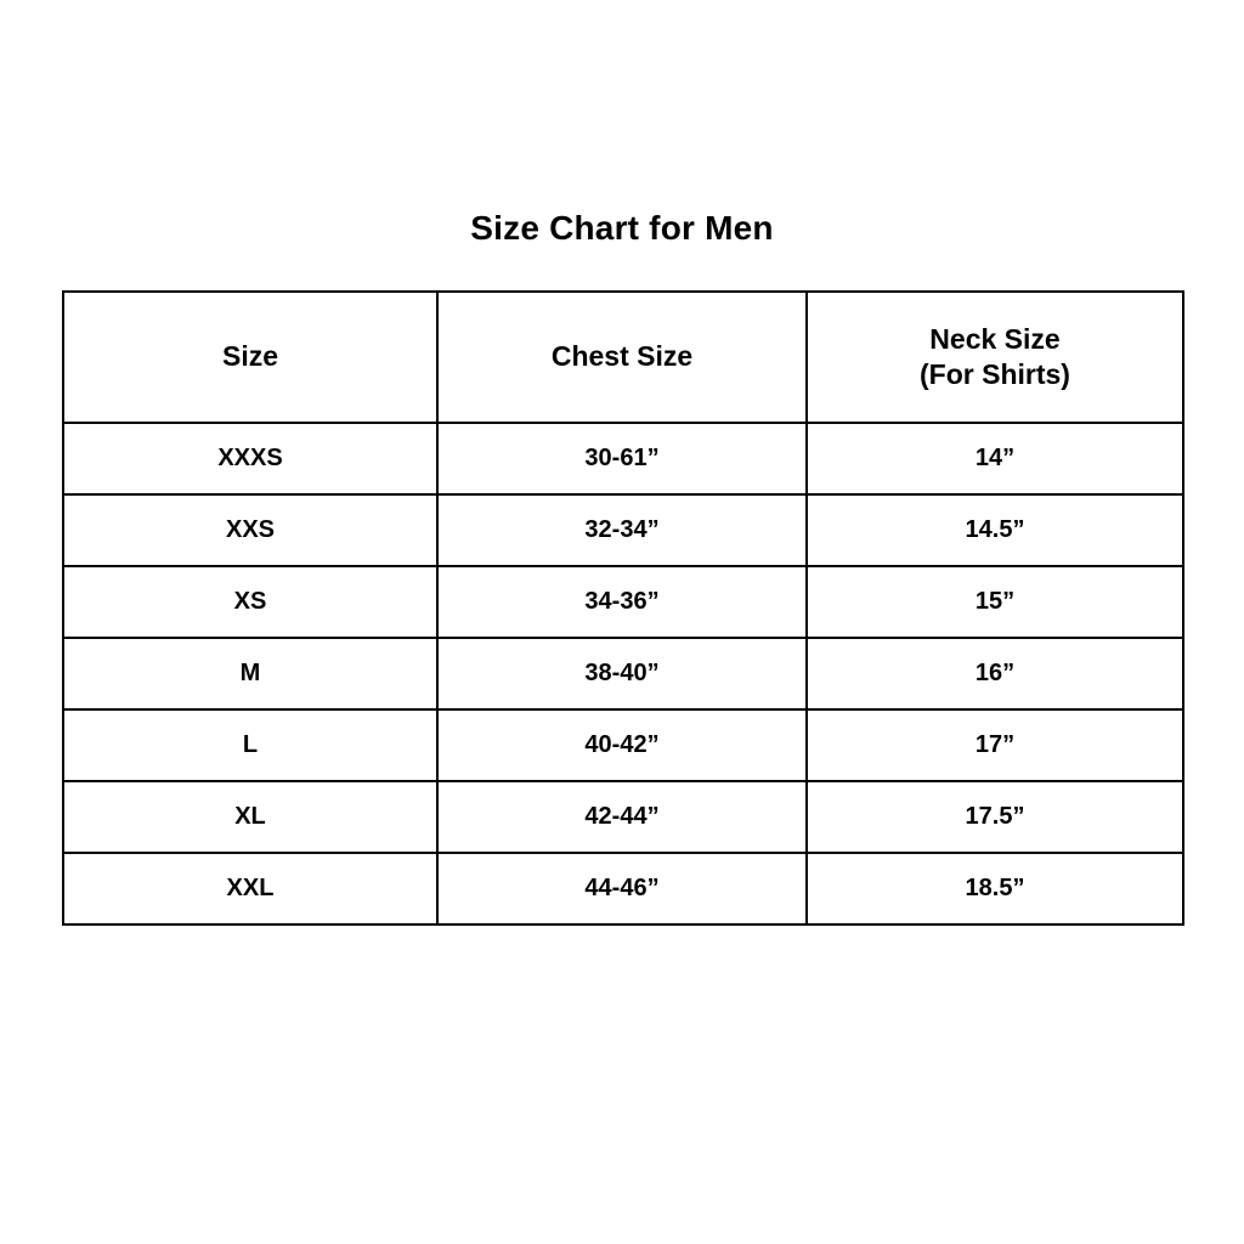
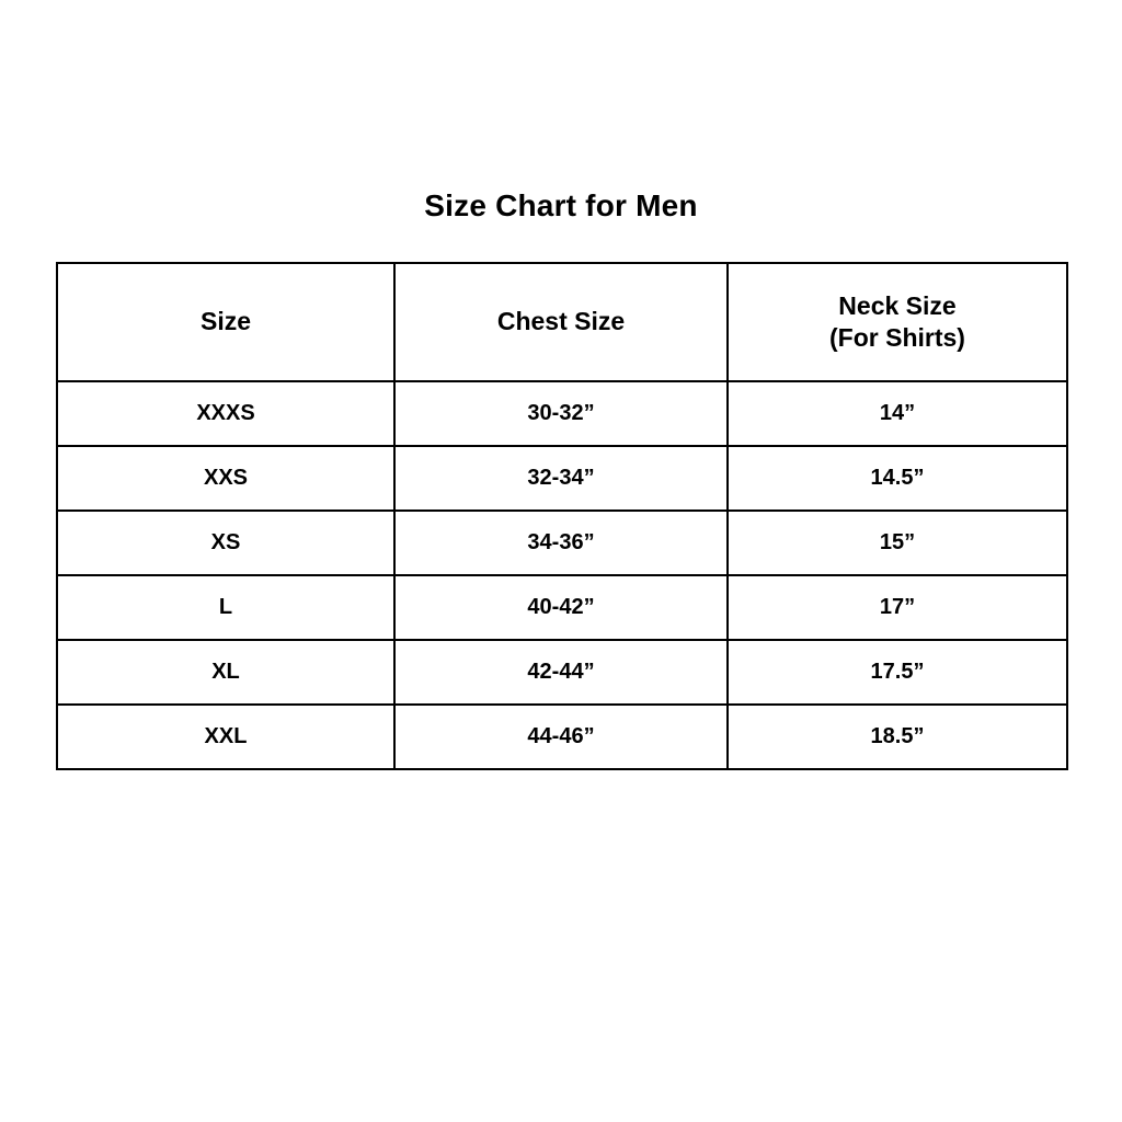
  Size Chart for Men
  Size	Chest Size	Neck Size (For Shirts)
- XXXS	30-61”	14”
+ XXXS	30-32”	14”
  XXS	32-34”	14.5”
  XS	34-36”	15”
- M	38-40”	16”
  L	40-42”	17”
  XL	42-44”	17.5”
  XXL	44-46”	18.5”
